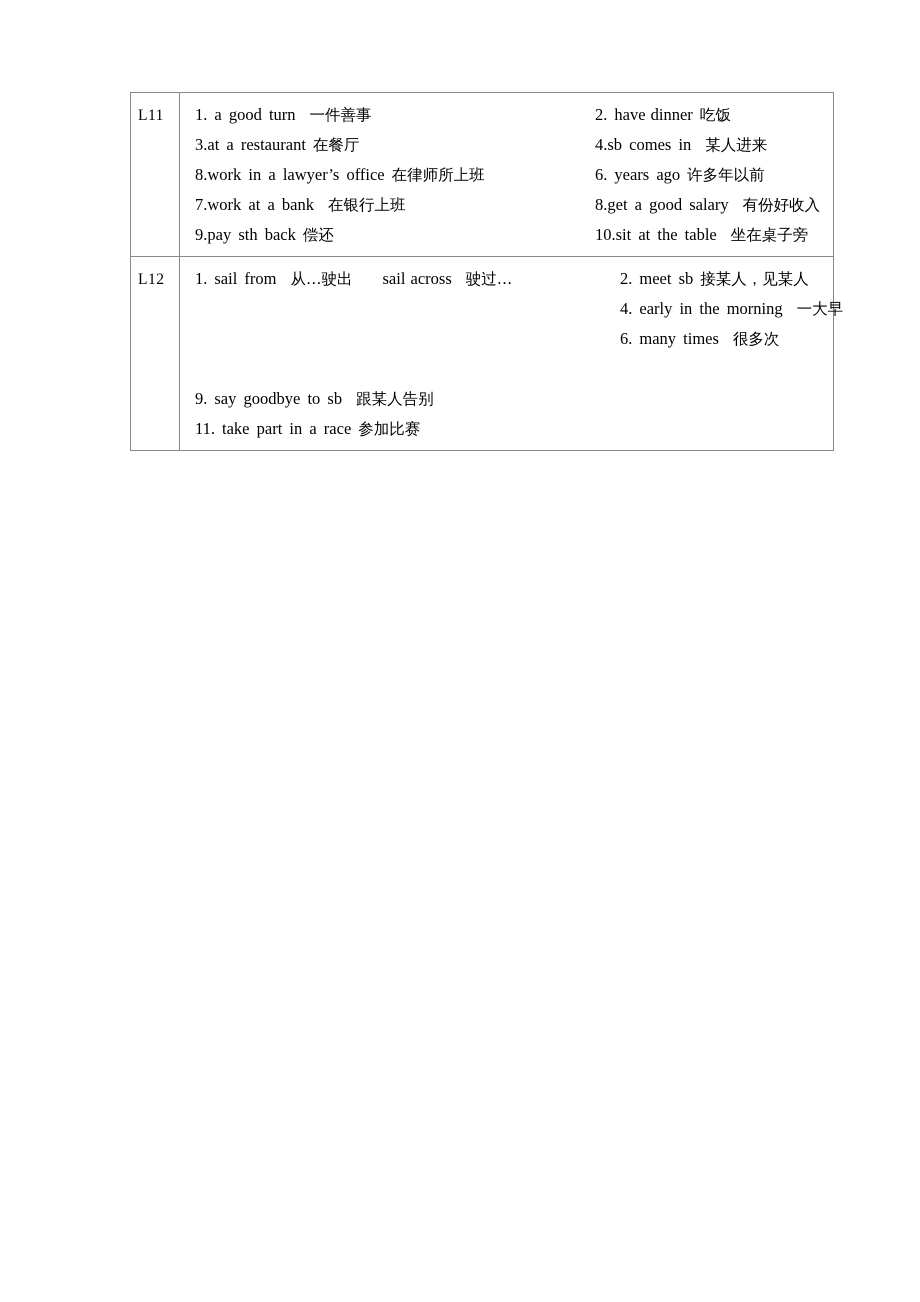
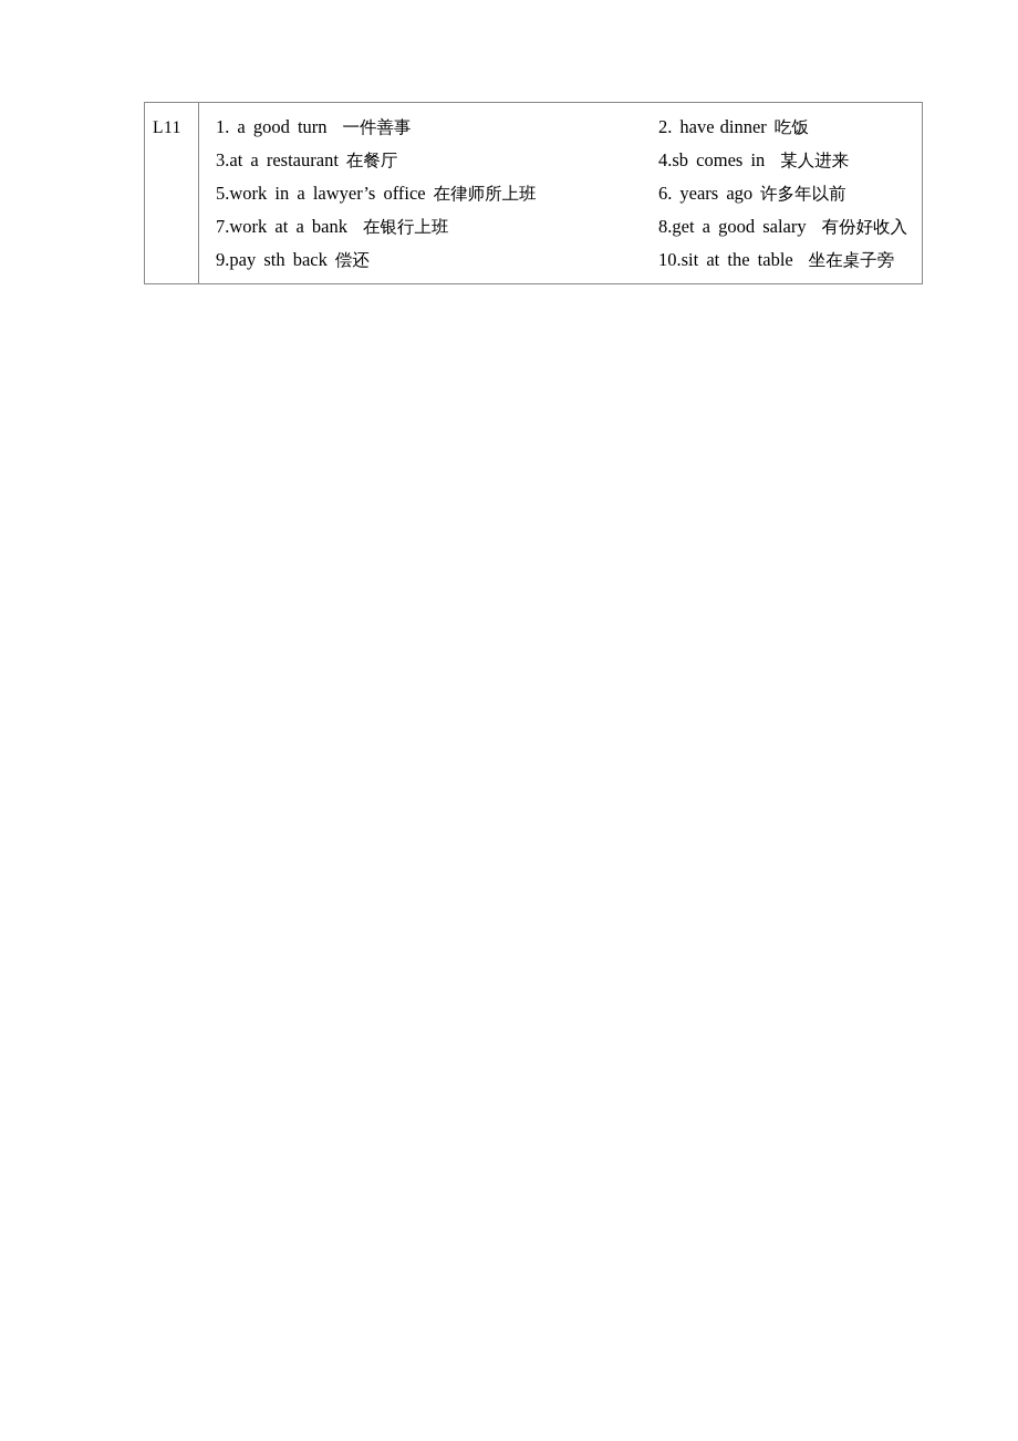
- L11	1. a good turn 一件善事 2. have dinner 吃饭 3.at a restaurant 在餐厅 4.sb comes in 某人进来 8.work in a lawyer’s office 在律师所上班 6. years ago 许多年以前 7.work at a bank 在银行上班 8.get a good salary 有份好收入 9.pay sth back 偿还 10.sit at the table 坐在桌子旁
+ L11	1. a good turn 一件善事 2. have dinner 吃饭 3.at a restaurant 在餐厅 4.sb comes in 某人进来 5.work in a lawyer’s office 在律师所上班 6. years ago 许多年以前 7.work at a bank 在银行上班 8.get a good salary 有份好收入 9.pay sth back 偿还 10.sit at the table 坐在桌子旁
- L12	1. sail from 从…驶出 sail across 驶过… 2. meet sb 接某人，见某人 4. early in the morning 一大早 6. many times 很多次 9. say goodbye to sb 跟某人告别 11. take part in a race 参加比赛
